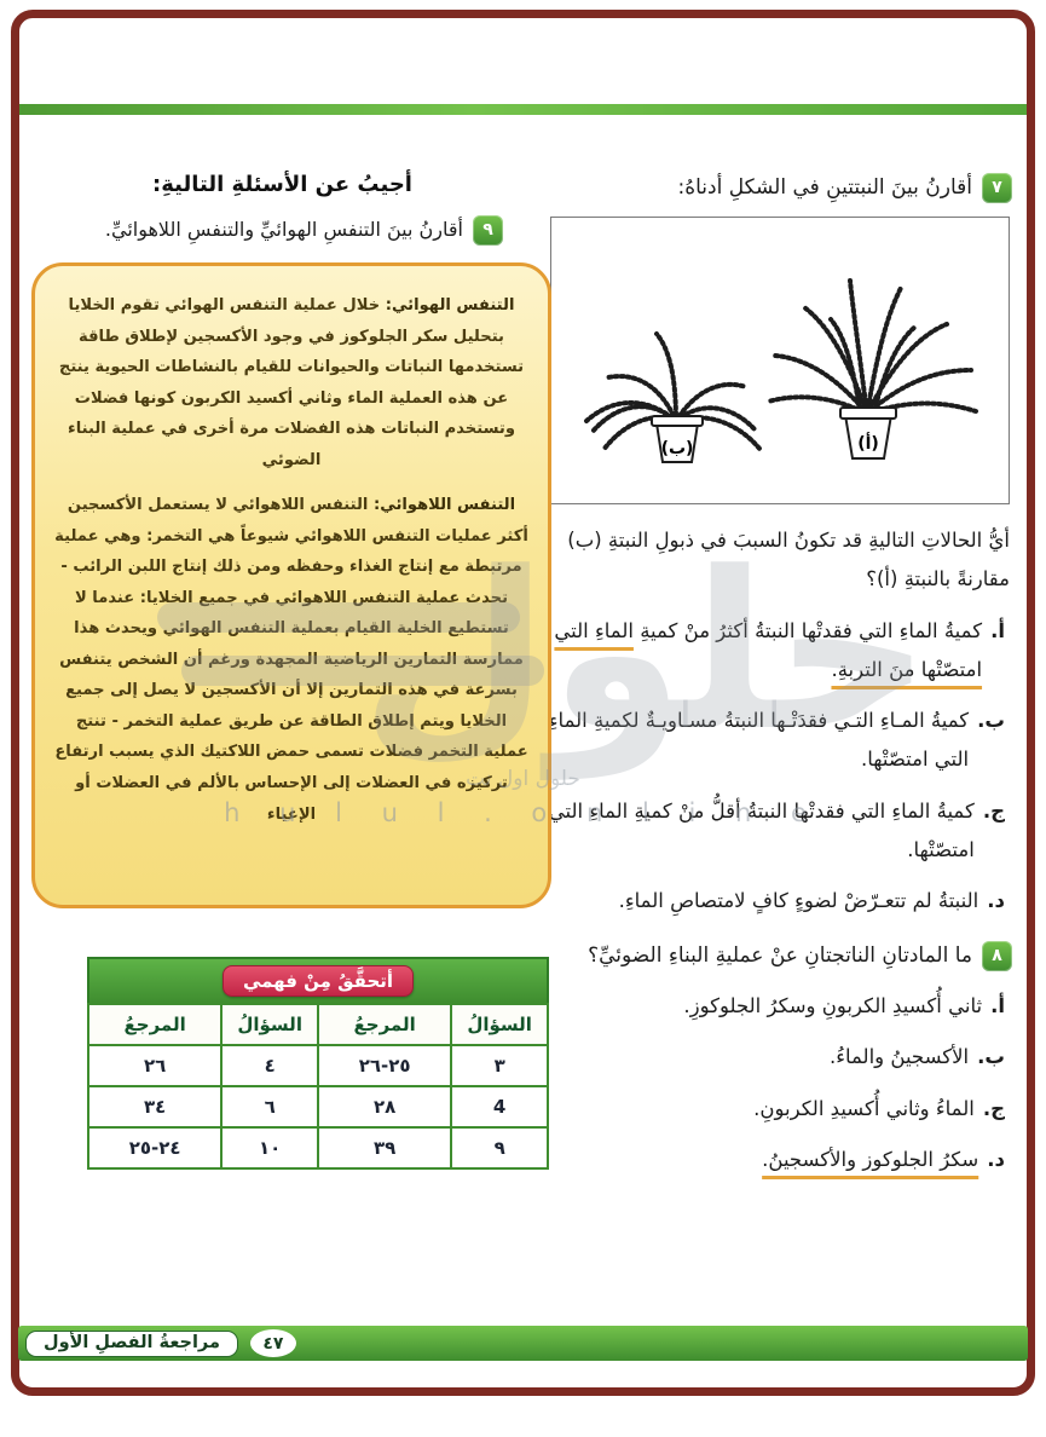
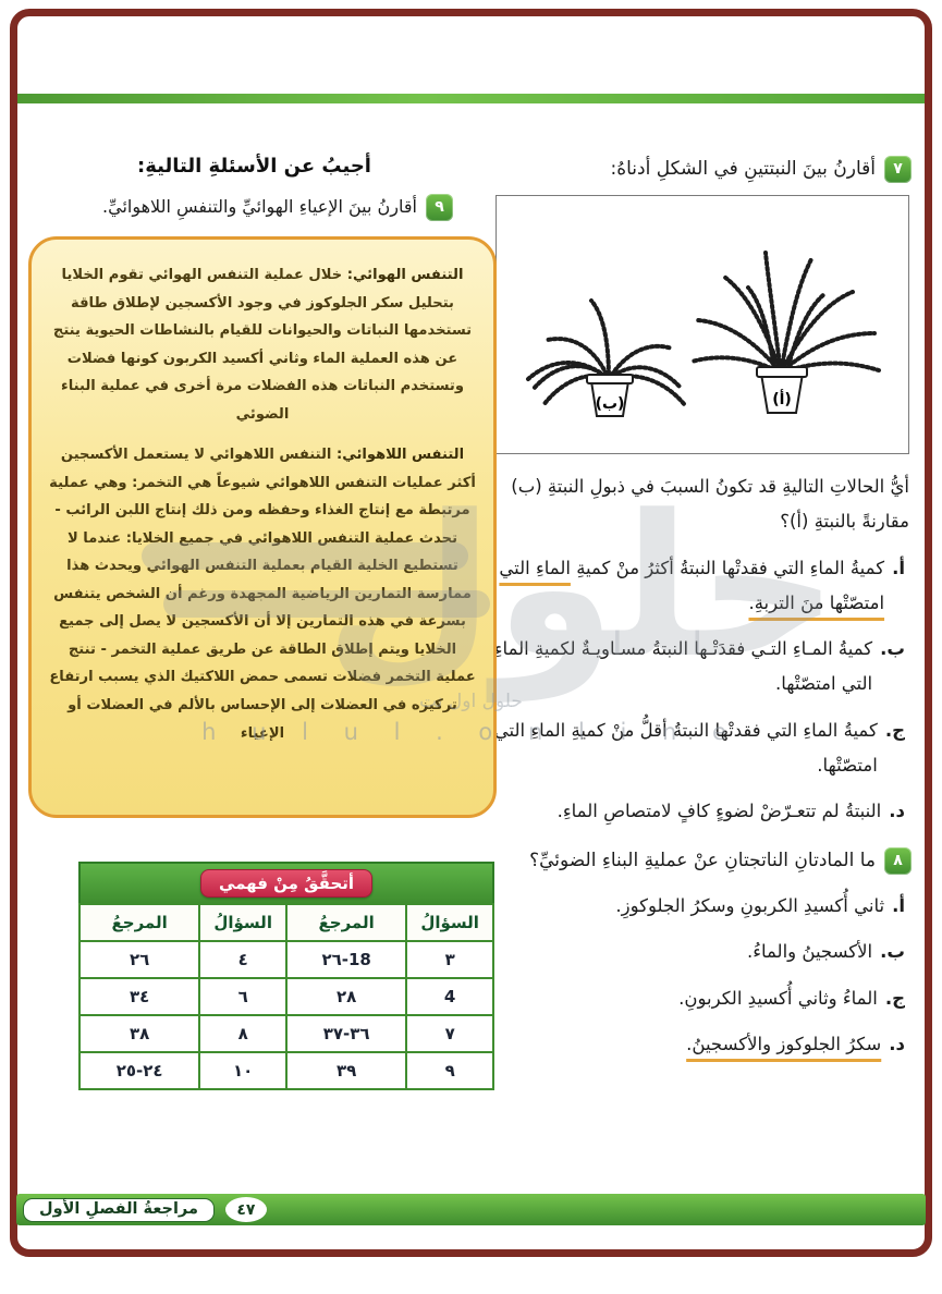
  ٧
  أقارنُ بينَ النبتتينِ في الشكلِ أدناهُ:
  (ب)
  (أ)
  أيُّ الحالاتِ التاليةِ قد تكونُ السببَ في ذبولِ النبتةِ (ب) مقارنةً بالنبتةِ (أ)؟
  أ.
  كميةُ الماءِ التي فقدتْها النبتةُ أكثرُ منْ كميةِ الماءِ التي امتصّتْها منَ التربةِ.
  ب.
  كميةُ المـاءِ التـي فقدَتْـها النبتةُ مسـاويـةٌ لكميةِ الماءِ التي امتصّتْها.
  ج.
  كميةُ الماءِ التي فقدتْها النبتةُ أقلُّ منْ كميةِ الماءِ التي امتصّتْها.
  د.
  النبتةُ لم تتعـرّضْ لضوءٍ كافٍ لامتصاصِ الماءِ.
  ٨
  ما المادتانِ الناتجتانِ عنْ عمليةِ البناءِ الضوئيِّ؟
  أ.
  ثاني أُكسيدِ الكربونِ وسكرُ الجلوكوزِ.
  ب.
  الأكسجينُ والماءُ.
  ج.
  الماءُ وثاني أُكسيدِ الكربونِ.
  د.
  سكرُ الجلوكوز والأكسجينُ.
  أجيبُ عن الأسئلةِ التاليةِ:
  ٩
- أقارنُ بينَ التنفسِ الهوائيِّ والتنفسِ اللاهوائيِّ.
+ أقارنُ بينَ الإعياءِ الهوائيِّ والتنفسِ اللاهوائيِّ.
  التنفس الهوائي: خلال عملية التنفس الهوائي تقوم الخلايا بتحليل سكر الجلوكوز في وجود الأكسجين لإطلاق طاقة تستخدمها النباتات والحيوانات للقيام بالنشاطات الحيوية ينتج عن هذه العملية الماء وثاني أكسيد الكربون كونها فضلات وتستخدم النباتات هذه الفضلات مرة أخرى في عملية البناء الضوئي
  التنفس اللاهوائي: التنفس اللاهوائي لا يستعمل الأكسجين أكثر عمليات التنفس اللاهوائي شيوعاً هي التخمر: وهي عملية مرتبطة مع إنتاج الغذاء وحفظه ومن ذلك إنتاج اللبن الرائب - تحدث عملية التنفس اللاهوائي في جميع الخلايا: عندما لا تستطيع الخلية القيام بعملية التنفس الهوائي ويحدث هذا ممارسة التمارين الرياضية المجهدة ورغم أن الشخص يتنفس بسرعة في هذه التمارين إلا أن الأكسجين لا يصل إلى جميع الخلايا ويتم إطلاق الطاقة عن طريق عملية التخمر - تنتج عملية التخمر فضلات تسمى حمض اللاكتيك الذي يسبب ارتفاع تركيزه في العضلات إلى الإحساس بالألم في العضلات أو الإعياء
  أتحقَّقُ مِنْ فهمي
  السؤالُ	المرجعُ	السؤالُ	المرجعُ
- ٣	٢٥-٢٦	٤	٢٦
+ ٣	18-٢٦	٤	٢٦
  4	٢٨	٦	٣٤
+ ٧	٣٦-٣٧	٨	٣٨
  ٩	٣٩	١٠	٢٤-٢٥
  مراجعةُ الفصلِ الأول
  ٤٧
  حلول
  حلول اول نت
  h u l u l . o n l i n e
